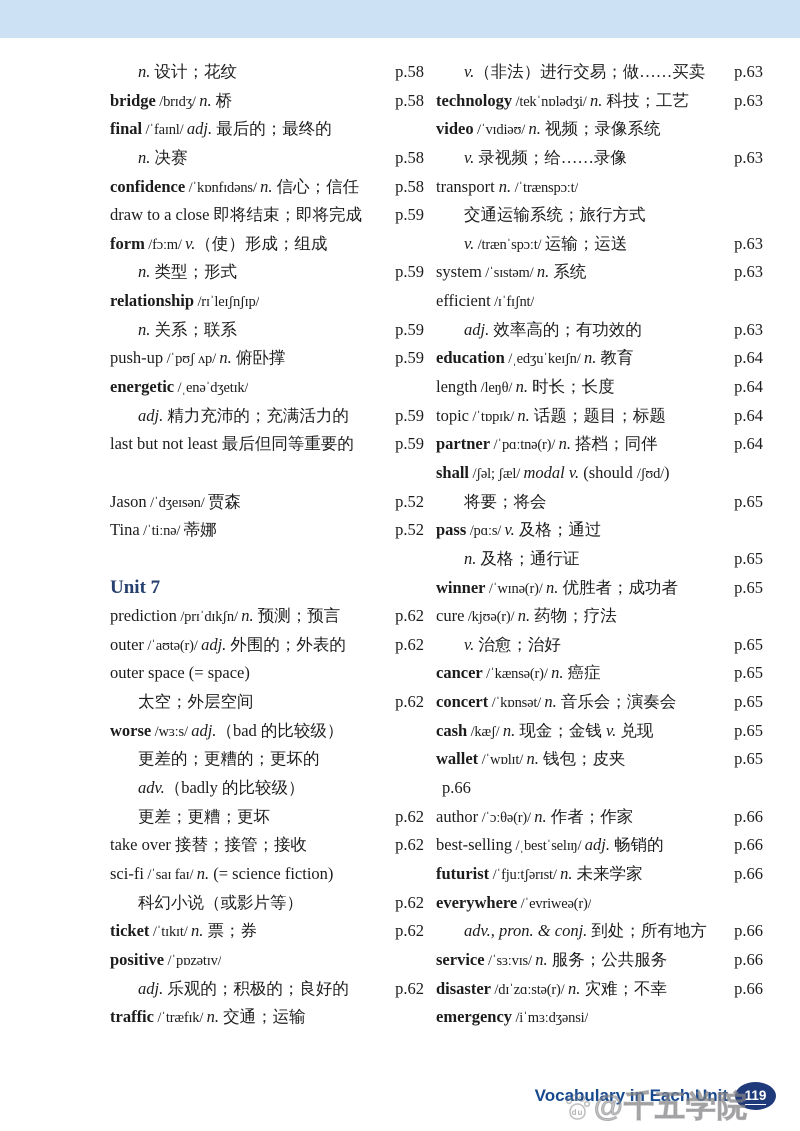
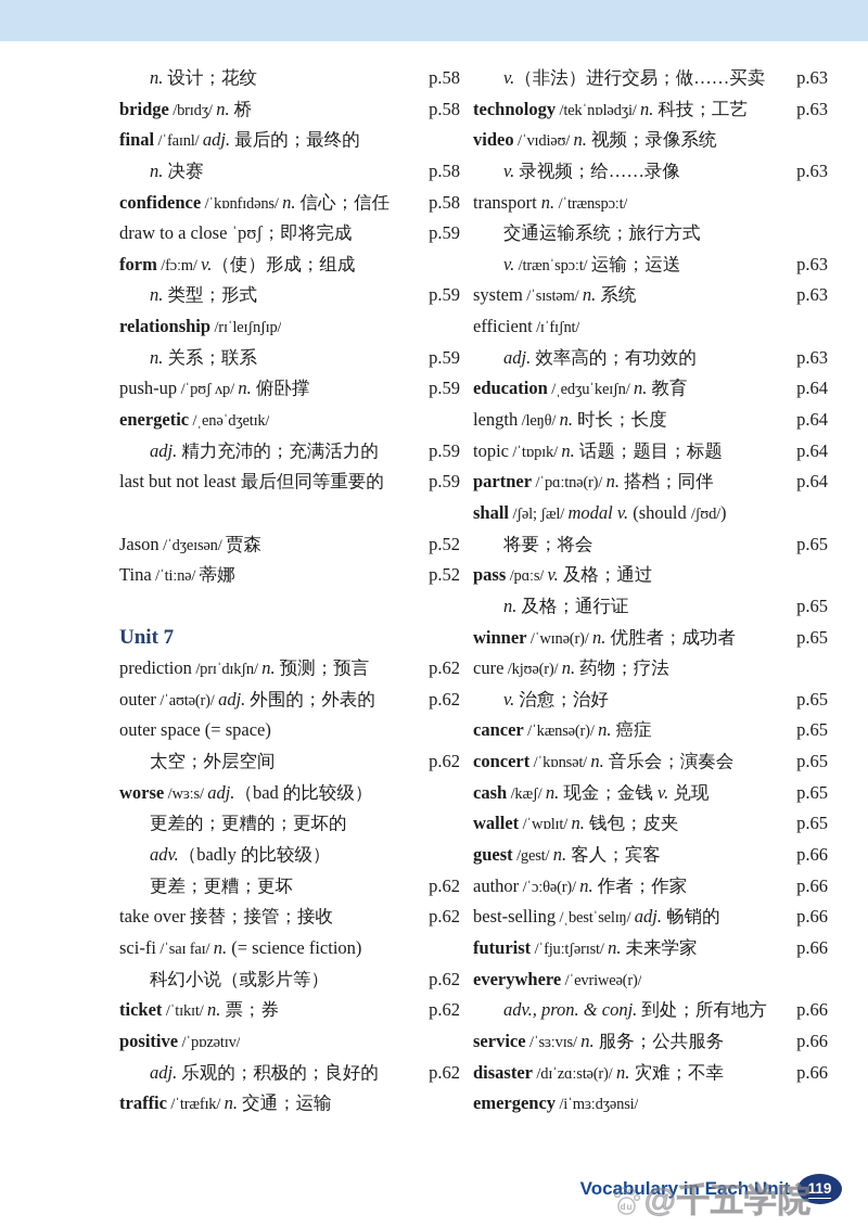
  n. 设计；花纹
  p.58
  bridge /brɪdʒ/ n. 桥
  p.58
  final /ˈfaɪnl/ adj. 最后的；最终的
  n. 决赛
  p.58
  confidence /ˈkɒnfɪdəns/ n. 信心；信任
  p.58
- draw to a close 即将结束；即将完成
+ draw to a close ˈpʊʃ；即将完成
  p.59
  form /fɔːm/ v.（使）形成；组成
  n. 类型；形式
  p.59
  relationship /rɪˈleɪʃnʃɪp/
  n. 关系；联系
  p.59
  push-up /ˈpʊʃ ʌp/ n. 俯卧撑
  p.59
  energetic /ˌenəˈdʒetɪk/
  adj. 精力充沛的；充满活力的
  p.59
  last but not least 最后但同等重要的
  p.59
  Jason /ˈdʒeɪsən/ 贾森
  p.52
  Tina /ˈtiːnə/ 蒂娜
  p.52
  Unit 7
  prediction /prɪˈdɪkʃn/ n. 预测；预言
  p.62
  outer /ˈaʊtə(r)/ adj. 外围的；外表的
  p.62
  outer space (= space)
  太空；外层空间
  p.62
  worse /wɜːs/ adj.（bad 的比较级）
  更差的；更糟的；更坏的
  adv.（badly 的比较级）
  更差；更糟；更坏
  p.62
  take over 接替；接管；接收
  p.62
  sci-fi /ˈsaɪ faɪ/ n. (= science fiction)
  科幻小说（或影片等）
  p.62
  ticket /ˈtɪkɪt/ n. 票；券
  p.62
  positive /ˈpɒzətɪv/
  adj. 乐观的；积极的；良好的
  p.62
  traffic /ˈtræfɪk/ n. 交通；运输
  v.（非法）进行交易；做……买卖
  p.63
  technology /tekˈnɒlədʒi/ n. 科技；工艺
  p.63
  video /ˈvɪdiəʊ/ n. 视频；录像系统
  v. 录视频；给……录像
  p.63
  transport n. /ˈtrænspɔːt/
  交通运输系统；旅行方式
  v. /trænˈspɔːt/ 运输；运送
  p.63
  system /ˈsɪstəm/ n. 系统
  p.63
  efficient /ɪˈfɪʃnt/
  adj. 效率高的；有功效的
  p.63
  education /ˌedʒuˈkeɪʃn/ n. 教育
  p.64
  length /leŋθ/ n. 时长；长度
  p.64
  topic /ˈtɒpɪk/ n. 话题；题目；标题
  p.64
  partner /ˈpɑːtnə(r)/ n. 搭档；同伴
  p.64
  shall /ʃəl; ʃæl/ modal v. (should /ʃʊd/)
  将要；将会
  p.65
  pass /pɑːs/ v. 及格；通过
  n. 及格；通行证
  p.65
  winner /ˈwɪnə(r)/ n. 优胜者；成功者
  p.65
  cure /kjʊə(r)/ n. 药物；疗法
  v. 治愈；治好
  p.65
  cancer /ˈkænsə(r)/ n. 癌症
  p.65
  concert /ˈkɒnsət/ n. 音乐会；演奏会
  p.65
  cash /kæʃ/ n. 现金；金钱 v. 兑现
  p.65
  wallet /ˈwɒlɪt/ n. 钱包；皮夹
  p.65
+ guest /gest/ n. 客人；宾客
  p.66
  author /ˈɔːθə(r)/ n. 作者；作家
  p.66
  best-selling /ˌbestˈselɪŋ/ adj. 畅销的
  p.66
  futurist /ˈfjuːtʃərɪst/ n. 未来学家
  p.66
  everywhere /ˈevriweə(r)/
  adv., pron. & conj. 到处；所有地方
  p.66
  service /ˈsɜːvɪs/ n. 服务；公共服务
  p.66
  disaster /dɪˈzɑːstə(r)/ n. 灾难；不幸
  p.66
  emergency /iˈmɜːdʒənsi/
  Vocabulary in Each Unit
  119
  du
  @千五学院
